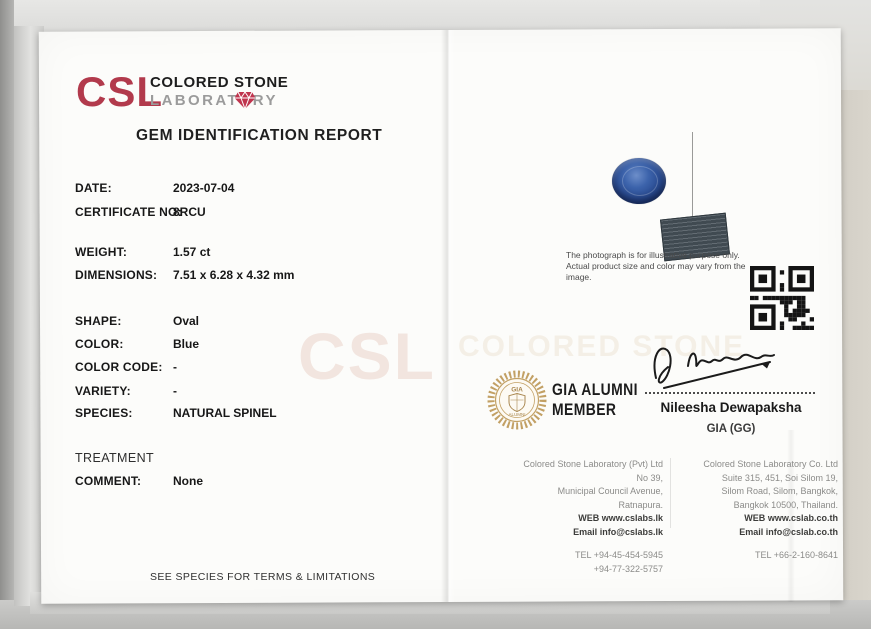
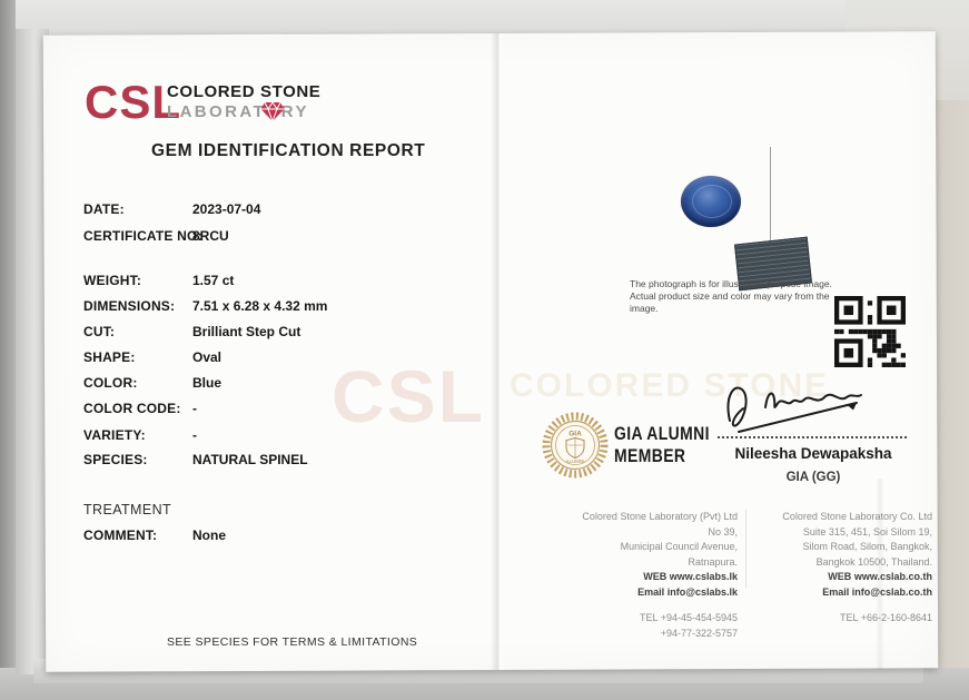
  CSL
  COLORED STONE
  CSL
  COLORED STONE
  LABORATRY
  GEM IDENTIFICATION REPORT
  DATE: 2023-07-04
  CERTIFICATE NO8RCU
  WEIGHT: 1.57 ct
  DIMENSIONS: 7.51 x 6.28 x 4.32 mm
+ CUT: Brilliant Step Cut
  SHAPE: Oval
  COLOR: Blue
  COLOR CODE: -
  VARIETY: -
  SPECIES: NATURAL SPINEL
  TREATMENT
  COMMENT: None
  SEE SPECIES FOR TERMS & LIMITATIONS
- The photograph is for illustrative purpose only. Actual product size and color may vary from the image.
+ The photograph is for illustrative purpose image. Actual product size and color may vary from the image.
  GIA ALUMNI
  MEMBER
  Nileesha Dewapaksha
  GIA (GG)
  Colored Stone Laboratory (Pvt) Ltd
  No 39,
  Municipal Council Avenue,
  Ratnapura.
  WEB www.cslabs.lk
  Email info@cslabs.lk
  TEL +94-45-454-5945
  +94-77-322-5757
  Colored Stone Laboratory Co. Ltd
  Suite 315, 451, Soi Silom 19,
  Silom Road, Silom, Bangkok,
  Bangkok 10500, Thailand.
  WEB www.cslab.co.th
  Email info@cslab.co.th
  TEL +66-2-160-8641
